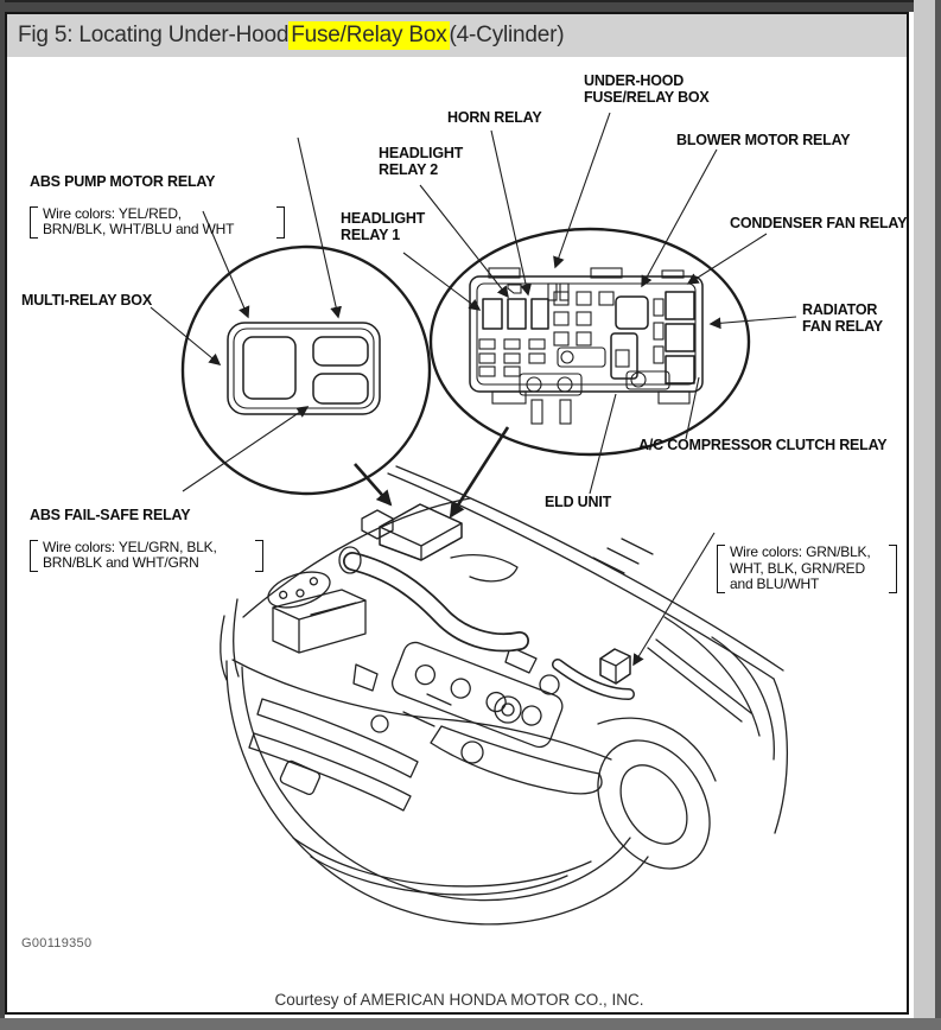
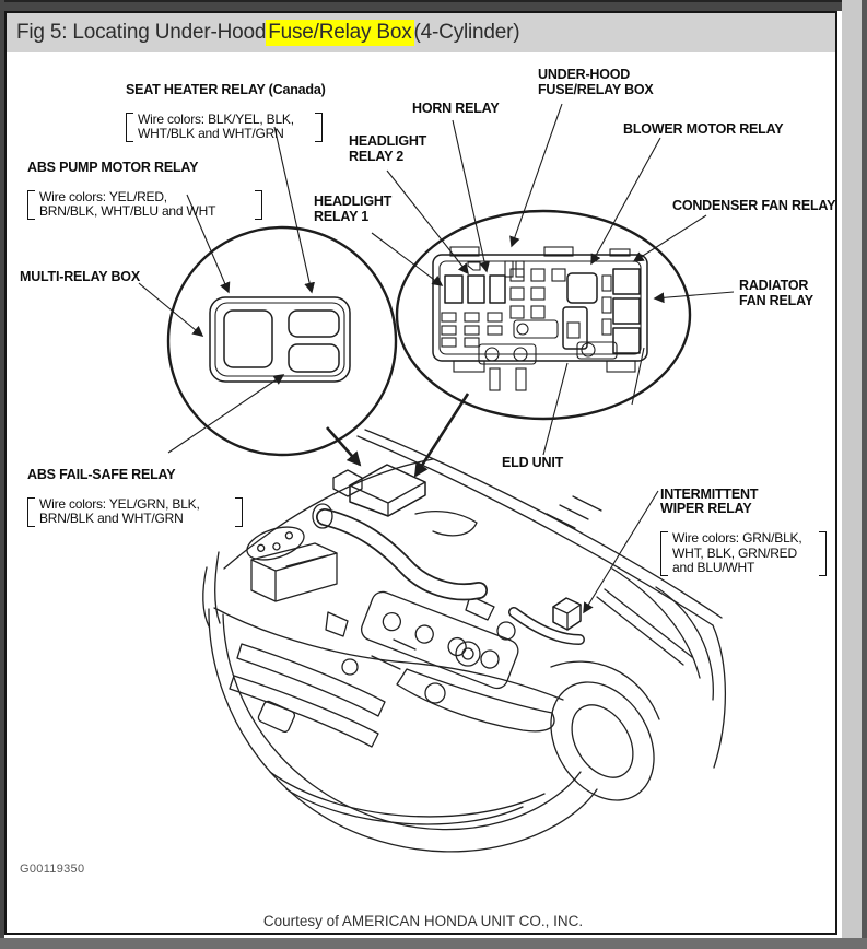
  Fig 5: Locating Under-Hood
  Fuse/Relay Box
  (4-Cylinder)
+ SEAT HEATER RELAY (Canada)
+ Wire colors: BLK/YEL, BLK,
+ WHT/BLK and WHT/GRN
  ABS PUMP MOTOR RELAY
  Wire colors: YEL/RED,
  BRN/BLK, WHT/BLU and WHT
  MULTI-RELAY BOX
  ABS FAIL-SAFE RELAY
  Wire colors: YEL/GRN, BLK,
  BRN/BLK and WHT/GRN
  HEADLIGHT
  RELAY 1
  HEADLIGHT
  RELAY 2
  HORN RELAY
  UNDER-HOOD
  FUSE/RELAY BOX
  BLOWER MOTOR RELAY
  CONDENSER FAN RELAY
  RADIATOR
  FAN RELAY
- A/C COMPRESSOR CLUTCH RELAY
  ELD UNIT
+ INTERMITTENT
+ WIPER RELAY
  Wire colors: GRN/BLK,
  WHT, BLK, GRN/RED
  and BLU/WHT
  G00119350
- Courtesy of AMERICAN HONDA MOTOR CO., INC.
+ Courtesy of AMERICAN HONDA UNIT CO., INC.
